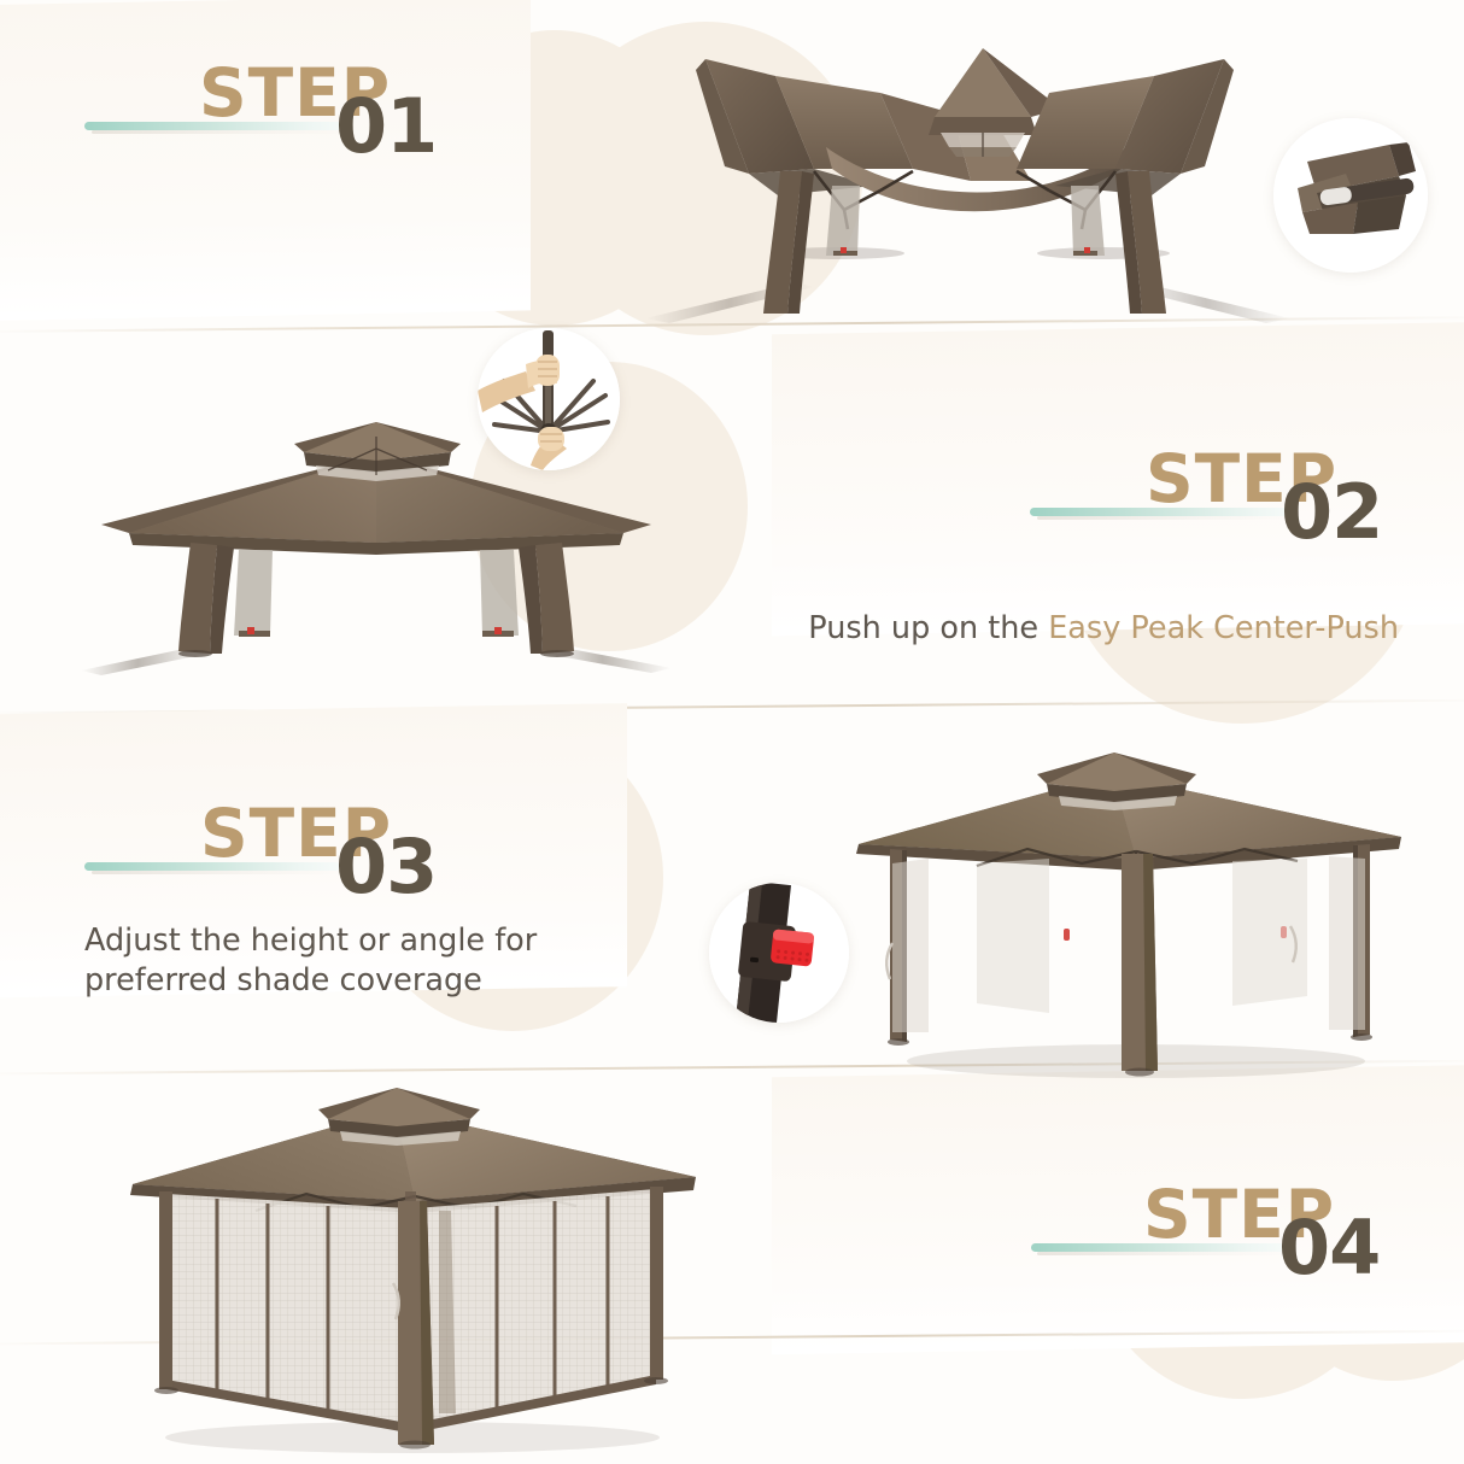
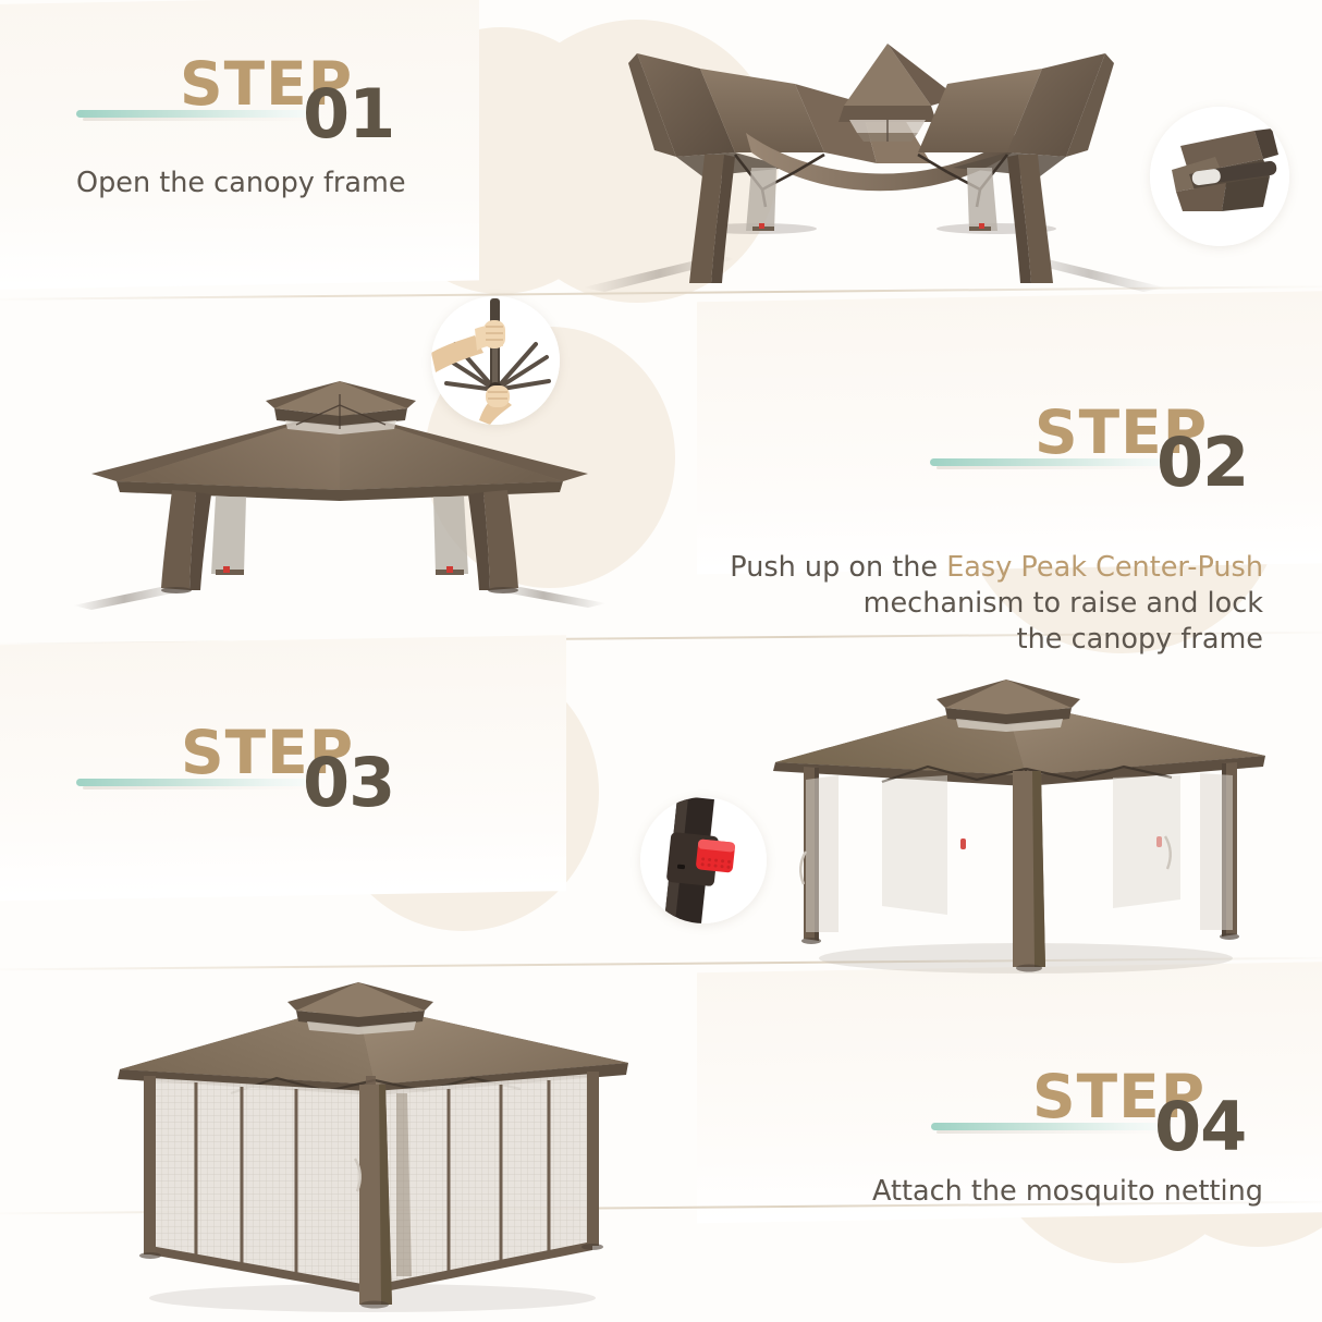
  STEP
  01
+ Open the canopy frame
  STEP
  02
  Push up on the Easy Peak Center-Push
+ mechanism to raise and lock
+ the canopy frame
  STEP
  03
- Adjust the height or angle for
- preferred shade coverage
  STEP
  04
+ Attach the mosquito netting
